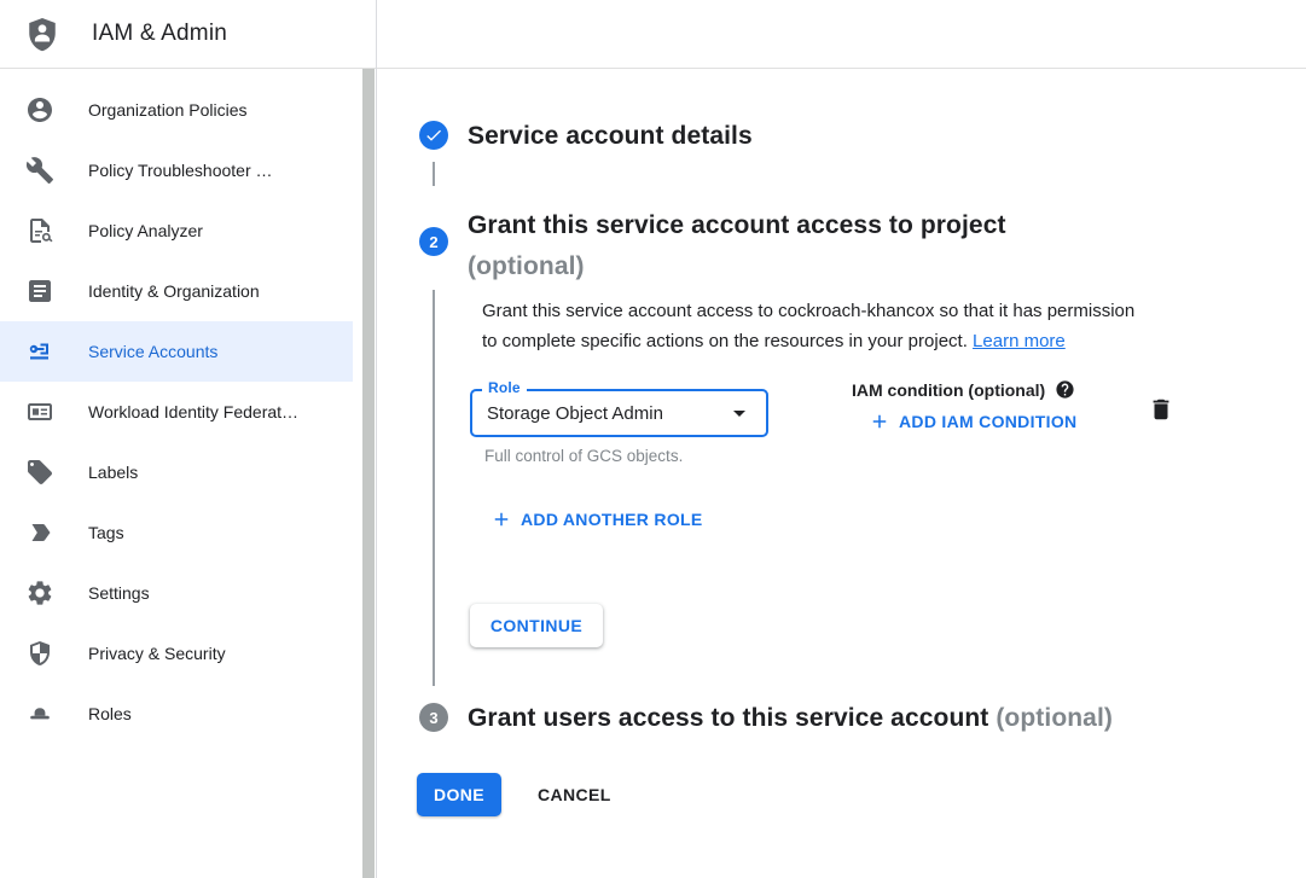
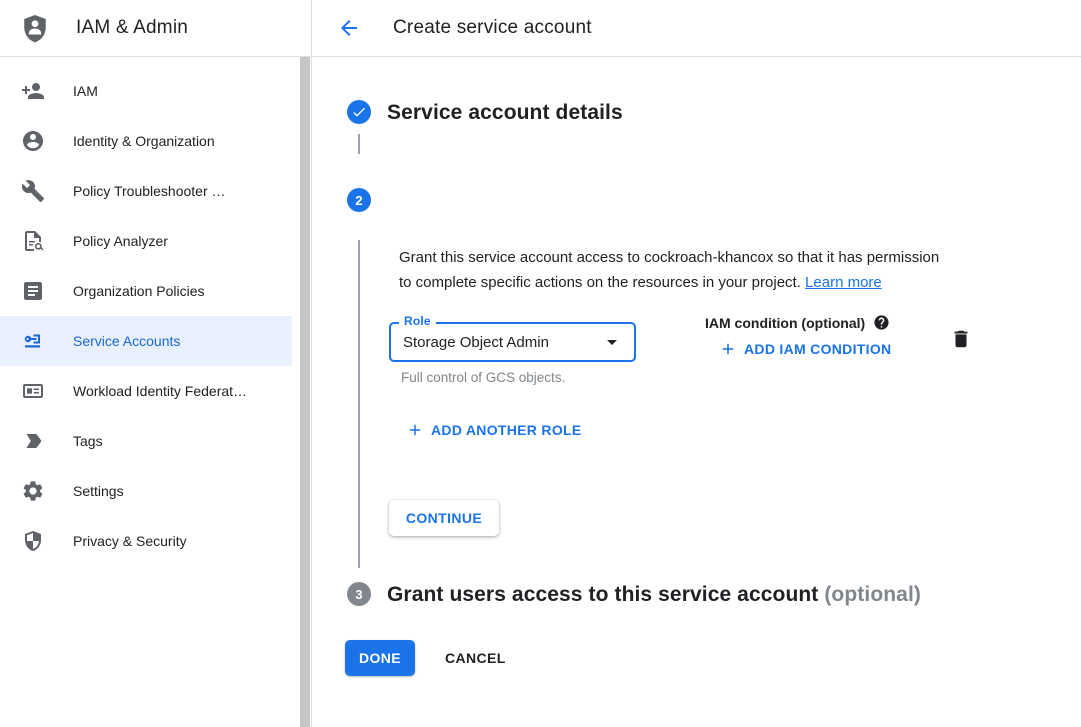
  IAM & Admin
+ Create service account
+ IAM
- Organization Policies
+ Identity & Organization
  Policy Troubleshooter …
  Policy Analyzer
- Identity & Organization
+ Organization Policies
  Service Accounts
  Workload Identity Federat…
- Labels
  Tags
  Settings
  Privacy & Security
- Roles
  Service account details
  2
- Grant this service account access to project
- (optional)
  Grant this service account access to cockroach-khancox so that it has permission
  to complete specific actions on the resources in your project. Learn more
  Role
  Storage Object Admin
  Full control of GCS objects.
  IAM condition (optional)
  ADD IAM CONDITION
  ADD ANOTHER ROLE
  CONTINUE
  3
  Grant users access to this service account (optional)
  DONE
  CANCEL
